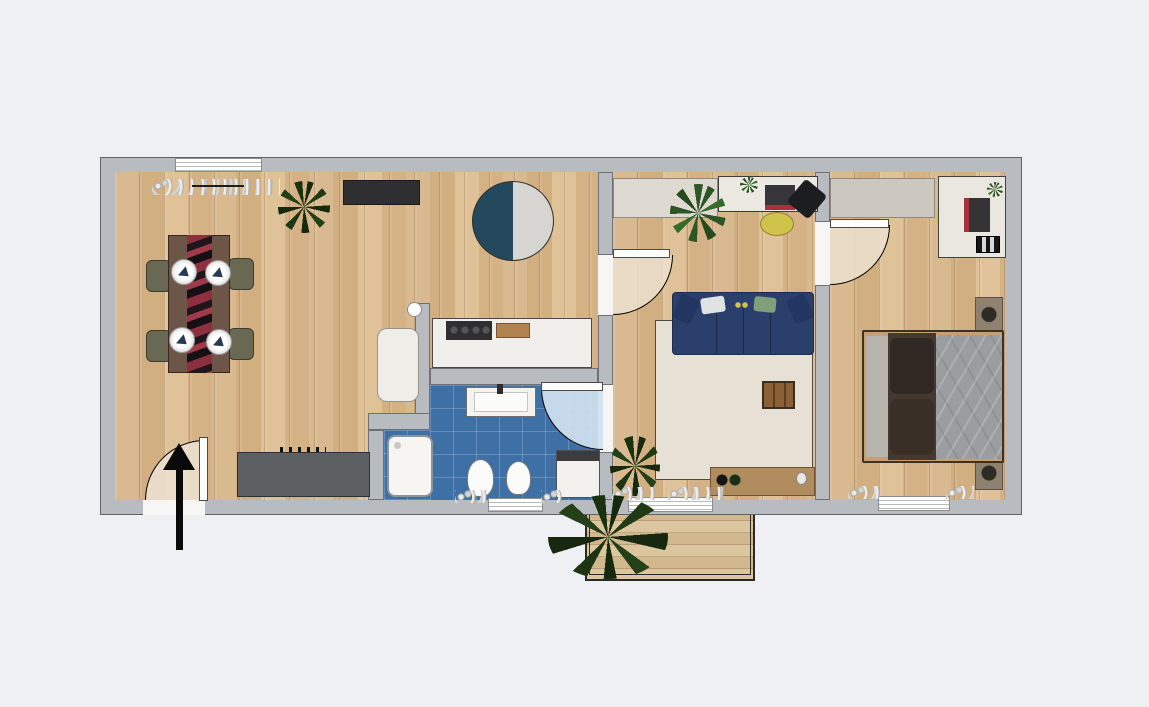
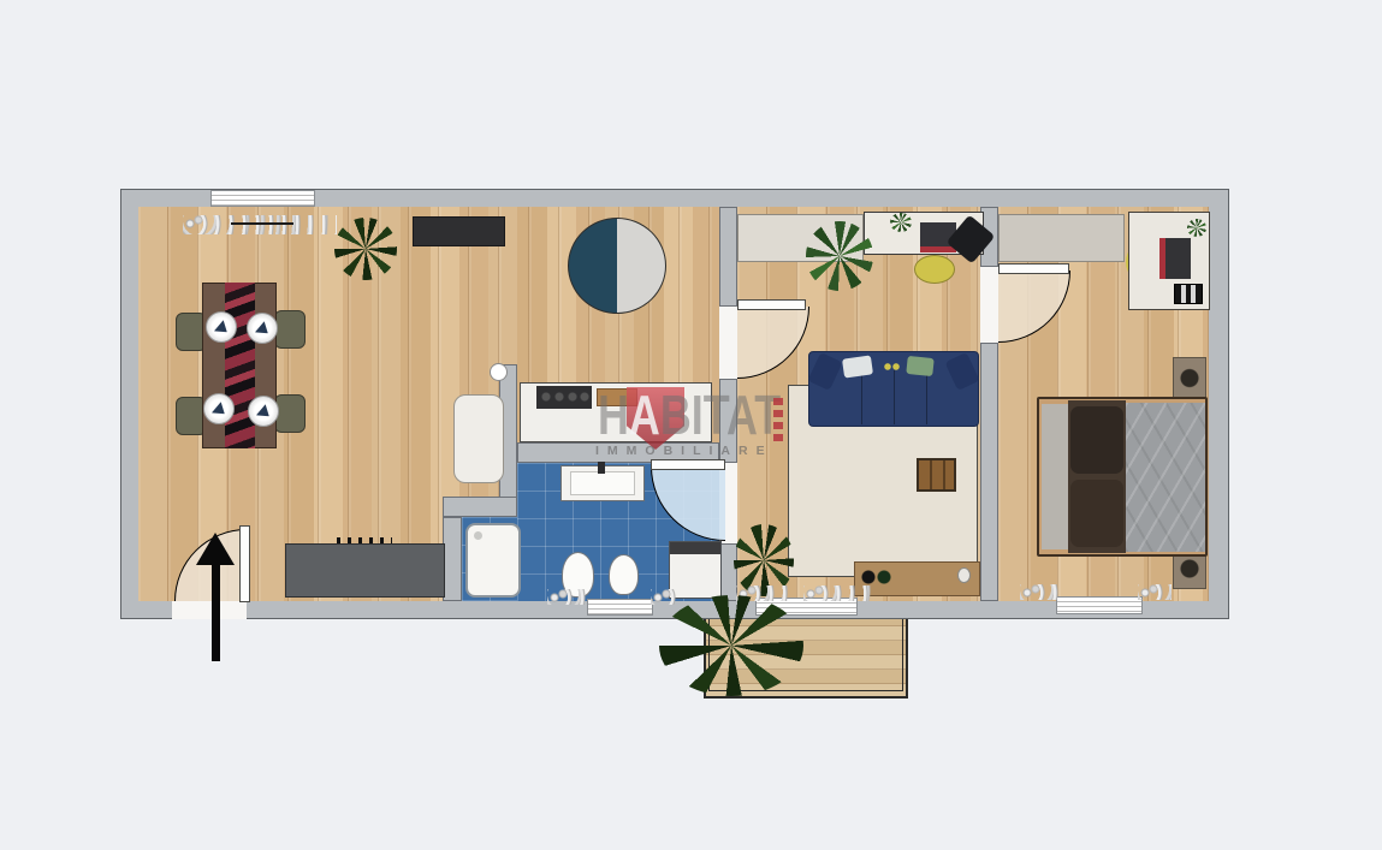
+ HABITAT
+ IMMOBILIARE
